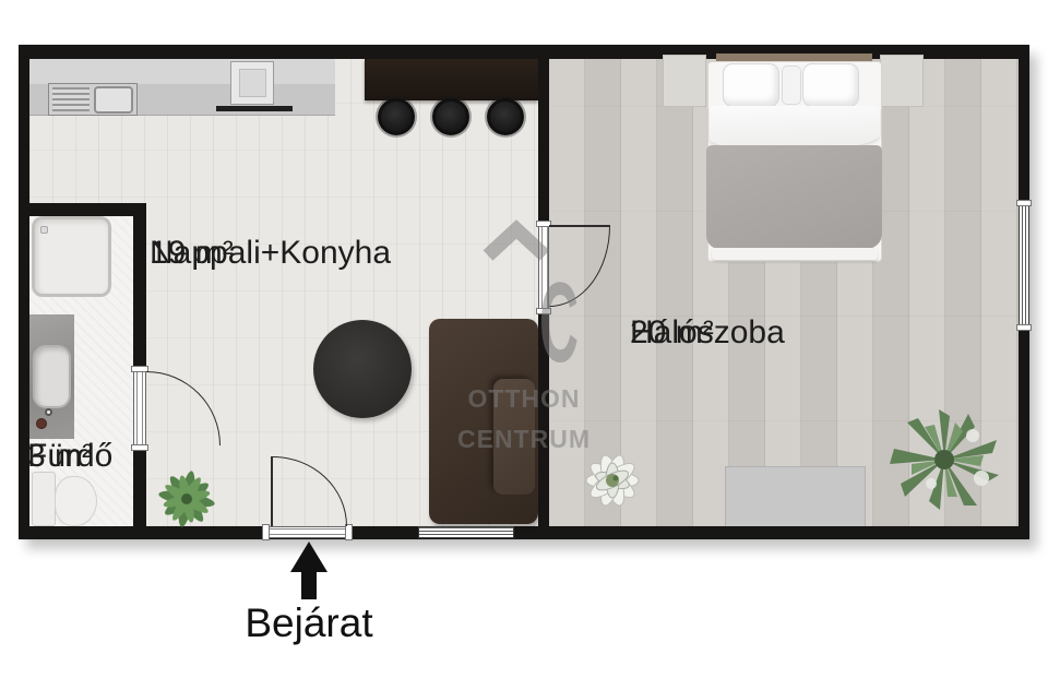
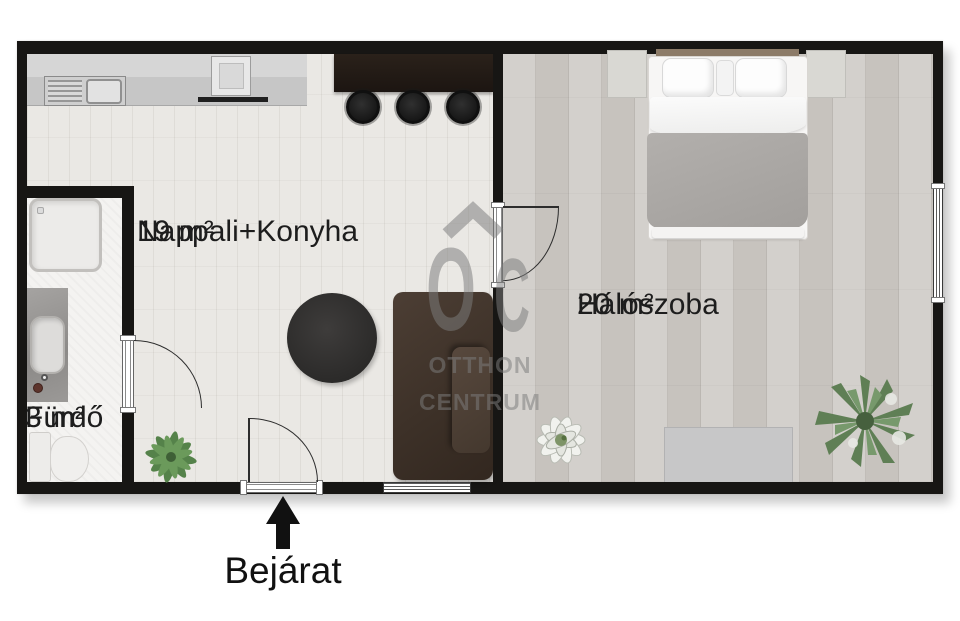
  Nappali+Konyha
  19 m²
  Hálószoba
  20 m²
  Fürdő
  3 m²
+ O
  C
  OTTHON
  CENTRUM
  Bejárat
